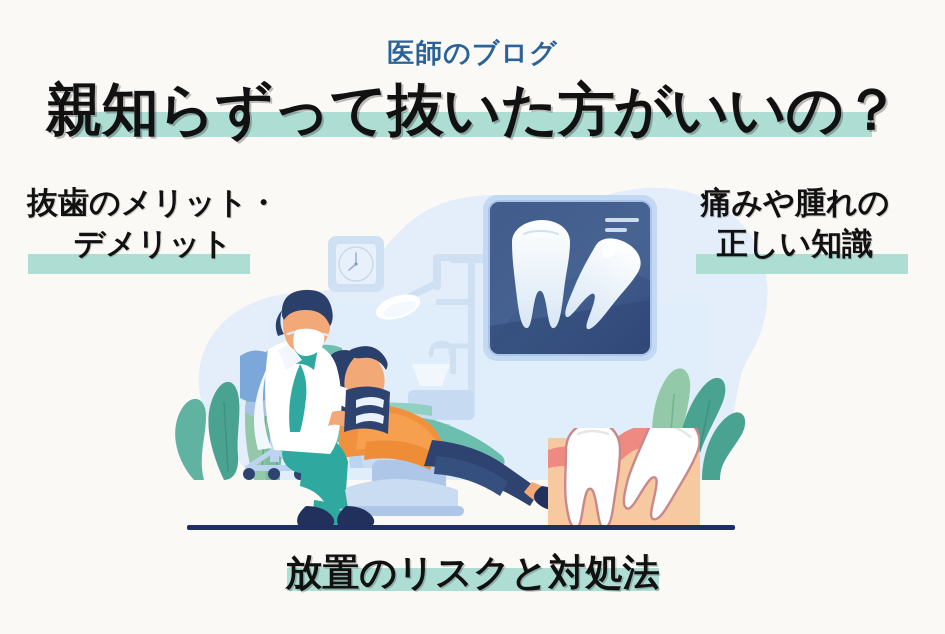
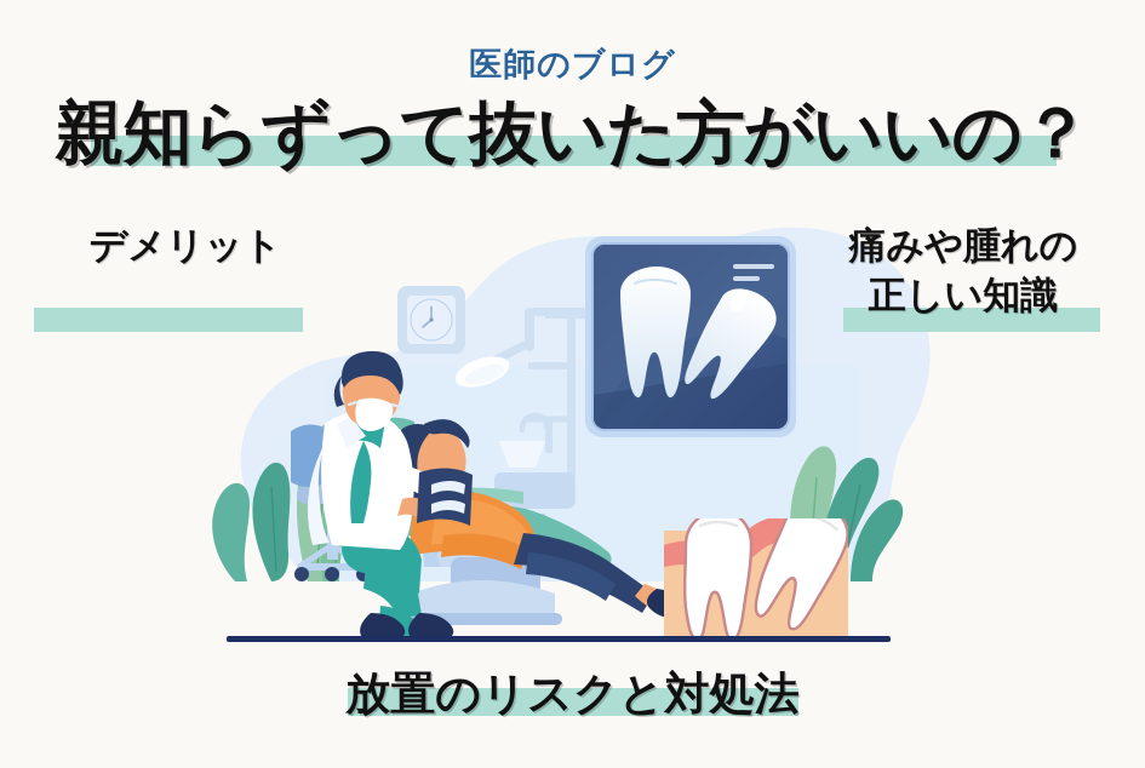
  医師のブログ
  親知らずって抜いた方がいいの？
- 抜歯のメリット・
  デメリット
  痛みや腫れの
  正しい知識
  放置のリスクと対処法
